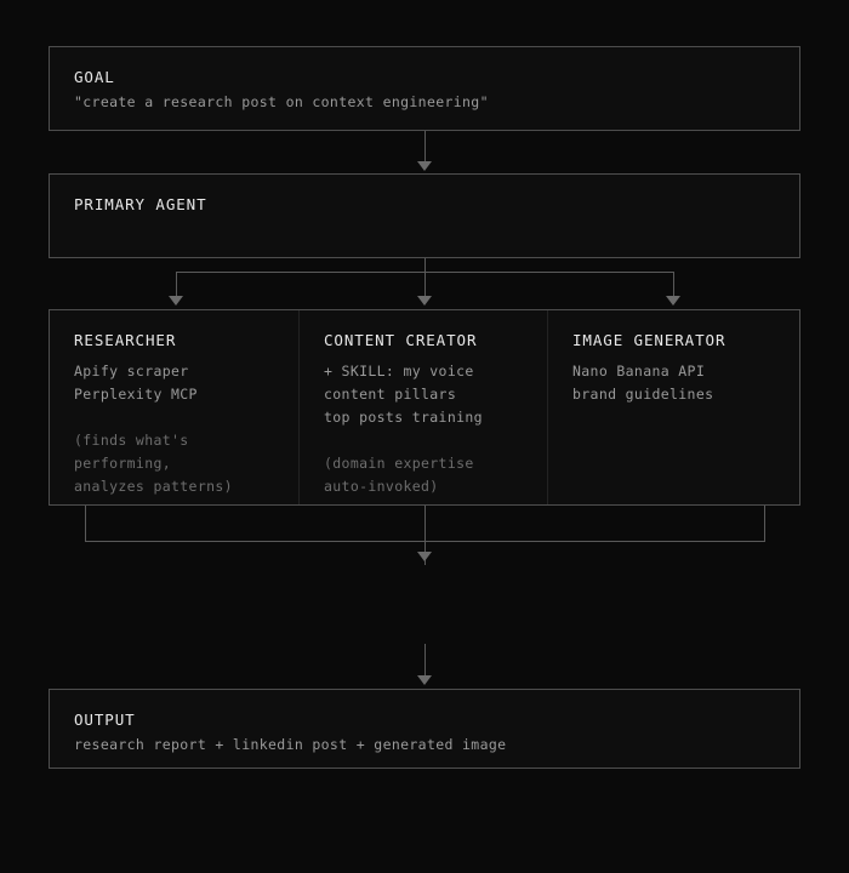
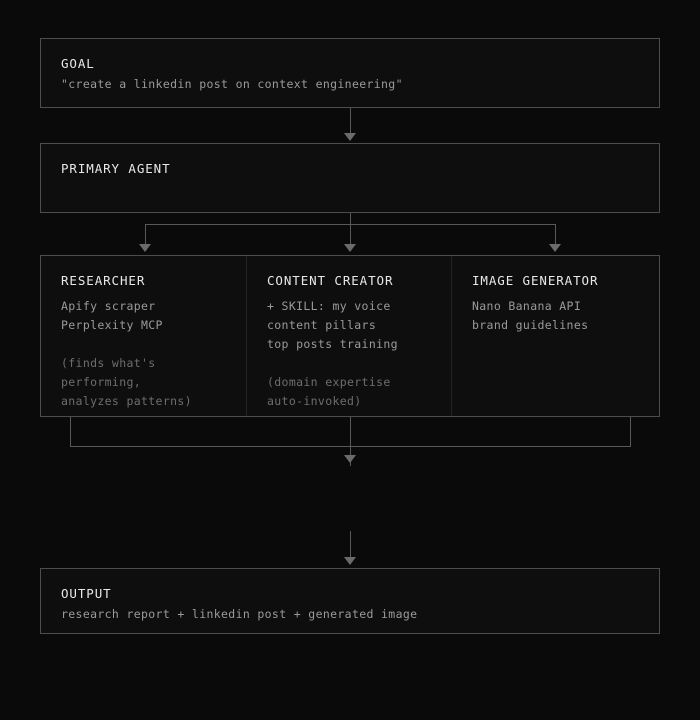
  GOAL
- "create a research post on context engineering"
+ "create a linkedin post on context engineering"
  PRIMARY AGENT
  RESEARCHER
  Apify scraper
  Perplexity MCP
  (finds what's
  performing,
  analyzes patterns)
  CONTENT CREATOR
  + SKILL: my voice
  content pillars
  top posts training
  (domain expertise
  auto-invoked)
  IMAGE GENERATOR
  Nano Banana API
  brand guidelines
  OUTPUT
  research report + linkedin post + generated image
